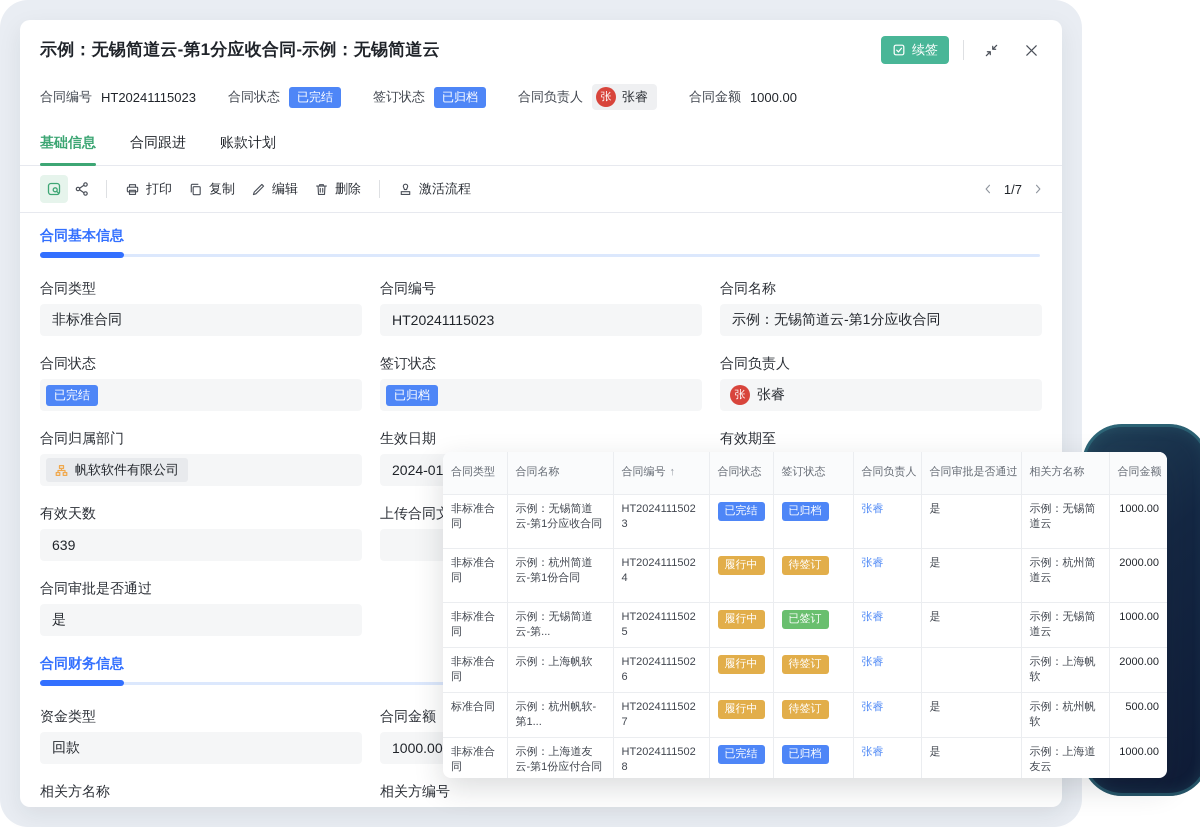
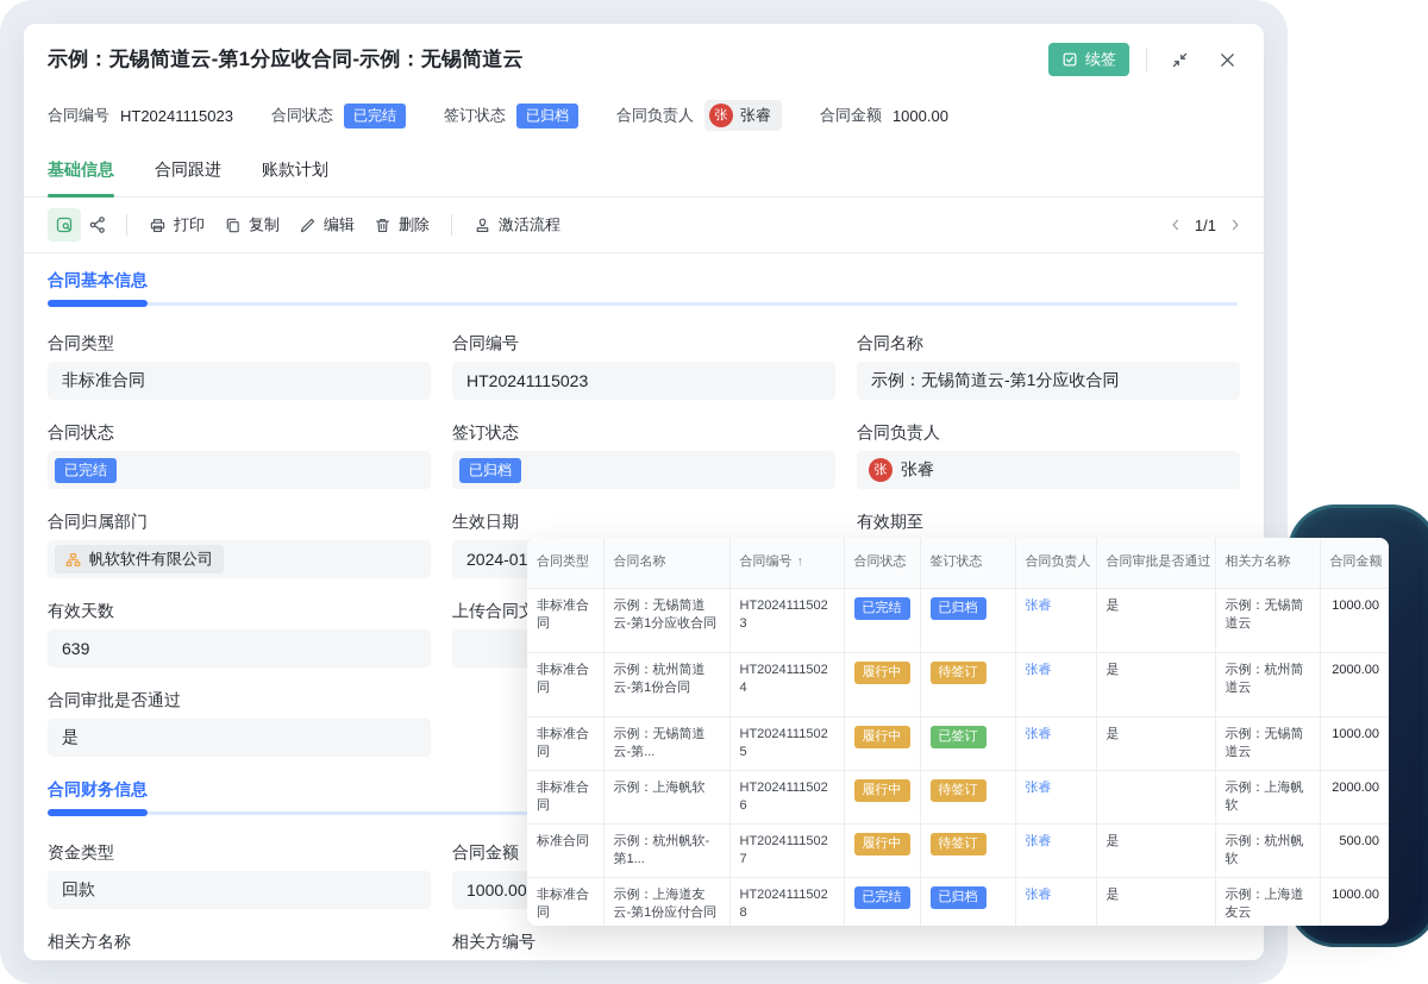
  示例：无锡简道云-第1分应收合同-示例：无锡简道云
  续签
  合同编号
  HT20241115023
  合同状态
  已完结
  签订状态
  已归档
  合同负责人
  张
  张睿
  合同金额
  1000.00
  基础信息
  合同跟进
  账款计划
  打印
  复制
  编辑
  删除
  激活流程
- 1/7
+ 1/1
  合同基本信息
  合同类型
  非标准合同
  合同编号
  HT20241115023
  合同名称
  示例：无锡简道云-第1分应收合同
  合同状态
  已完结
  签订状态
  已归档
  合同负责人
  张
  张睿
  合同归属部门
  帆软软件有限公司
  生效日期
  2024-01
  有效期至
  有效天数
  639
  合同审批是否通过
  是
  合同财务信息
  资金类型
  回款
  合同金额
  1000.00
  相关方名称
  相关方编号
  合同类型	合同名称	合同编号 ↑	合同状态	签订状态	合同负责人	合同审批是否通过	相关方名称	合同金额
  非标准合同	示例：无锡简道云-第1分应收合同	HT20241115023	已完结	已归档	张睿	是	示例：无锡简道云	1000.00
  非标准合同	示例：杭州简道云-第1份合同	HT20241115024	履行中	待签订	张睿	是	示例：杭州简道云	2000.00
  非标准合同	示例：无锡简道云-第...	HT20241115025	履行中	已签订	张睿	是	示例：无锡简道云	1000.00
  非标准合同	示例：上海帆软	HT20241115026	履行中	待签订	张睿		示例：上海帆软	2000.00
  标准合同	示例：杭州帆软-第1...	HT20241115027	履行中	待签订	张睿	是	示例：杭州帆软	500.00
  非标准合同	示例：上海道友云-第1份应付合同	HT20241115028	已完结	已归档	张睿	是	示例：上海道友云	1000.00
